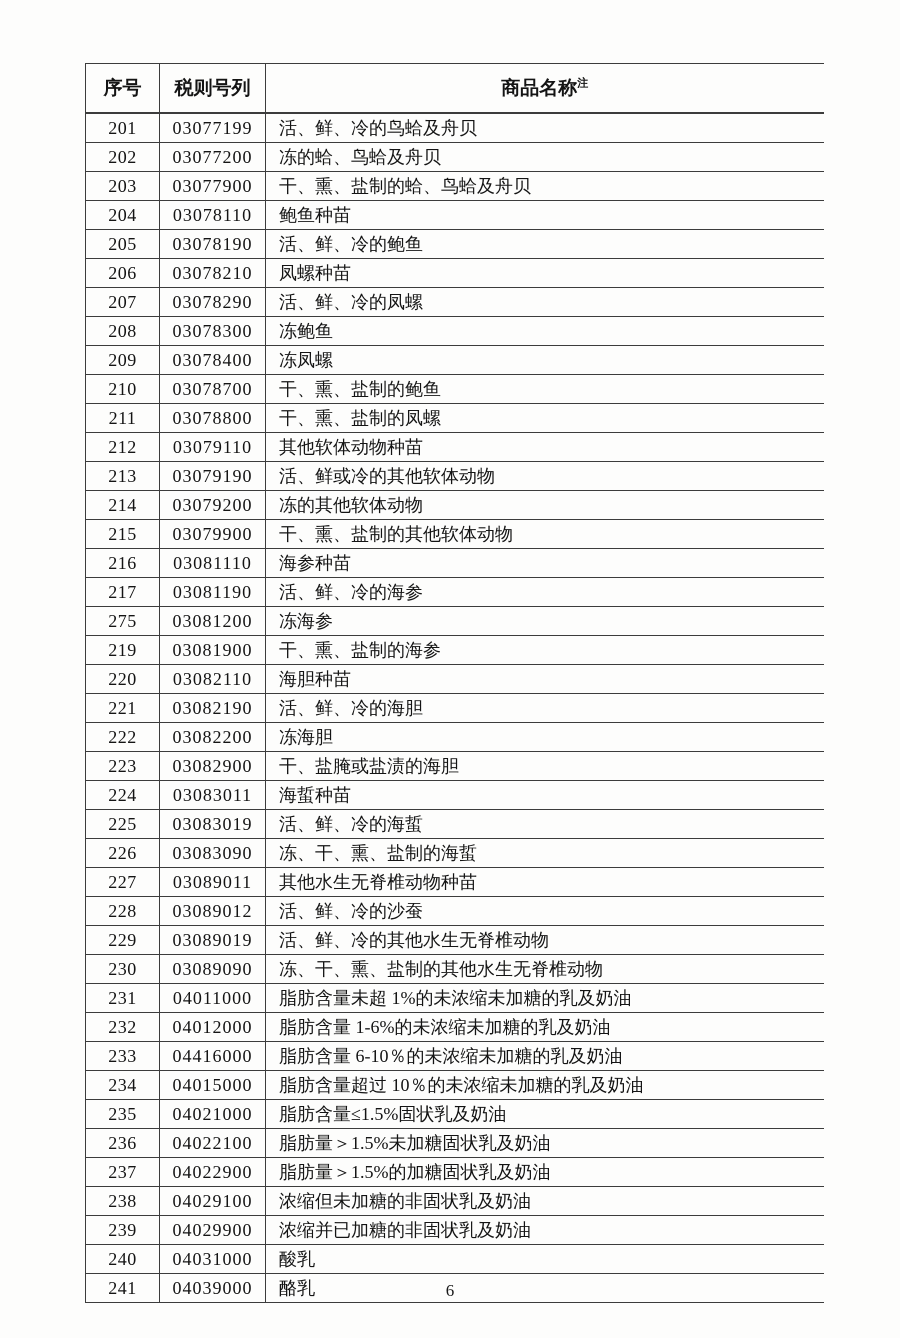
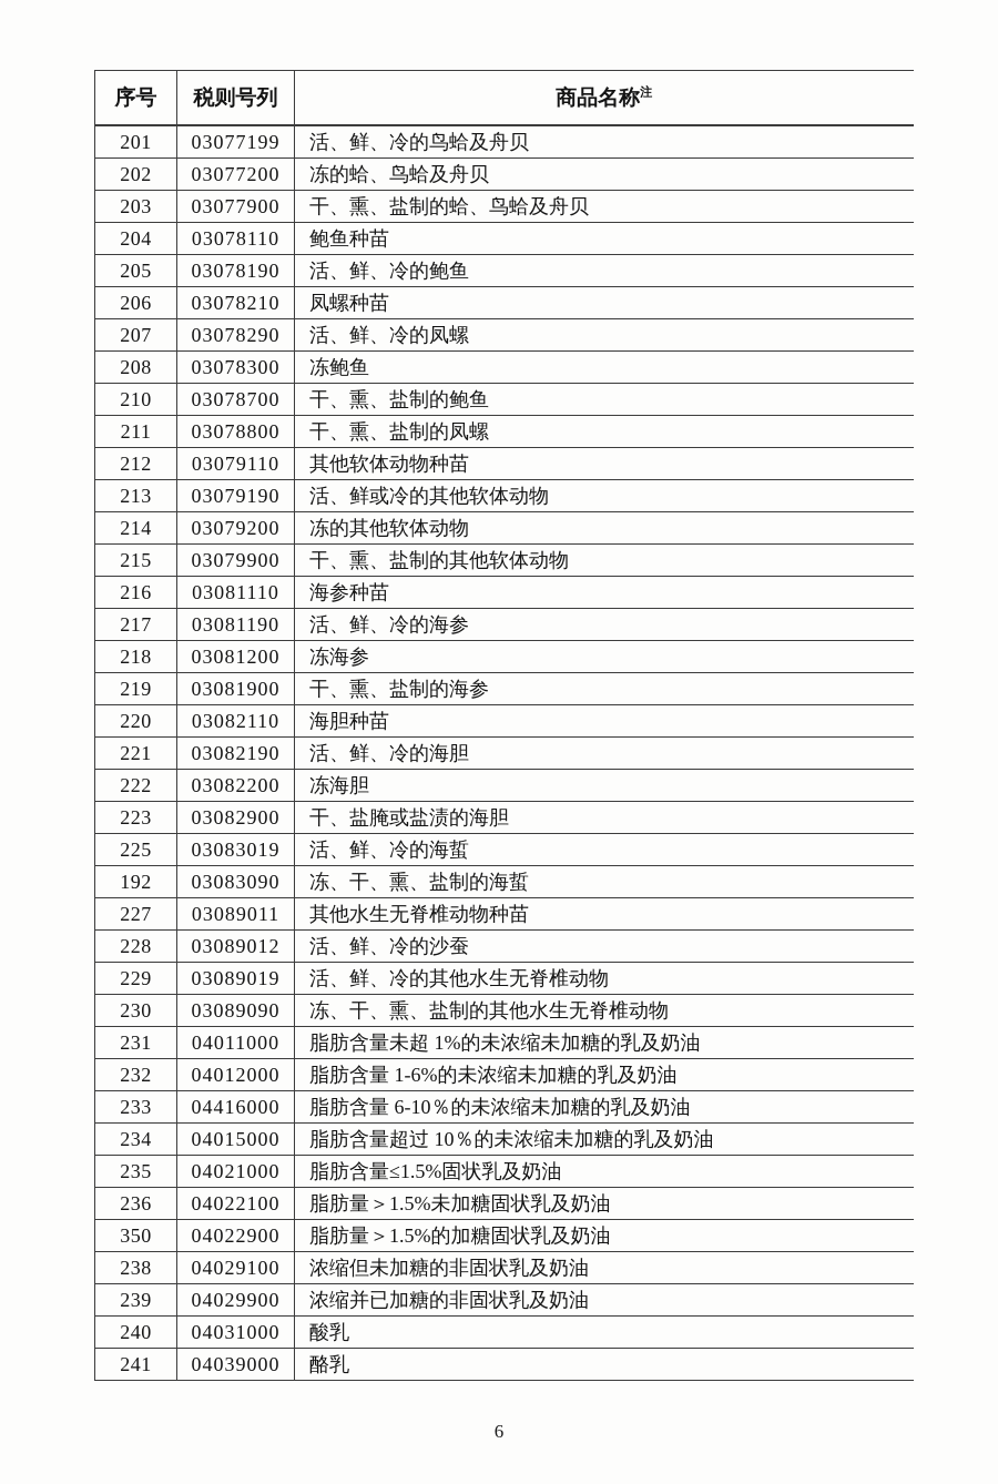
  序号	税则号列	商品名称注
  201	03077199	活、鲜、冷的鸟蛤及舟贝
  202	03077200	冻的蛤、鸟蛤及舟贝
  203	03077900	干、熏、盐制的蛤、鸟蛤及舟贝
  204	03078110	鲍鱼种苗
  205	03078190	活、鲜、冷的鲍鱼
  206	03078210	凤螺种苗
  207	03078290	活、鲜、冷的凤螺
  208	03078300	冻鲍鱼
- 209	03078400	冻凤螺
  210	03078700	干、熏、盐制的鲍鱼
  211	03078800	干、熏、盐制的凤螺
  212	03079110	其他软体动物种苗
  213	03079190	活、鲜或冷的其他软体动物
  214	03079200	冻的其他软体动物
  215	03079900	干、熏、盐制的其他软体动物
  216	03081110	海参种苗
  217	03081190	活、鲜、冷的海参
- 275	03081200	冻海参
+ 218	03081200	冻海参
  219	03081900	干、熏、盐制的海参
  220	03082110	海胆种苗
  221	03082190	活、鲜、冷的海胆
  222	03082200	冻海胆
  223	03082900	干、盐腌或盐渍的海胆
- 224	03083011	海蜇种苗
  225	03083019	活、鲜、冷的海蜇
- 226	03083090	冻、干、熏、盐制的海蜇
+ 192	03083090	冻、干、熏、盐制的海蜇
  227	03089011	其他水生无脊椎动物种苗
  228	03089012	活、鲜、冷的沙蚕
  229	03089019	活、鲜、冷的其他水生无脊椎动物
  230	03089090	冻、干、熏、盐制的其他水生无脊椎动物
  231	04011000	脂肪含量未超 1%的未浓缩未加糖的乳及奶油
  232	04012000	脂肪含量 1-6%的未浓缩未加糖的乳及奶油
  233	04416000	脂肪含量 6-10％的未浓缩未加糖的乳及奶油
  234	04015000	脂肪含量超过 10％的未浓缩未加糖的乳及奶油
  235	04021000	脂肪含量≤1.5%固状乳及奶油
  236	04022100	脂肪量＞1.5%未加糖固状乳及奶油
- 237	04022900	脂肪量＞1.5%的加糖固状乳及奶油
+ 350	04022900	脂肪量＞1.5%的加糖固状乳及奶油
  238	04029100	浓缩但未加糖的非固状乳及奶油
  239	04029900	浓缩并已加糖的非固状乳及奶油
  240	04031000	酸乳
  241	04039000	酪乳
  6
